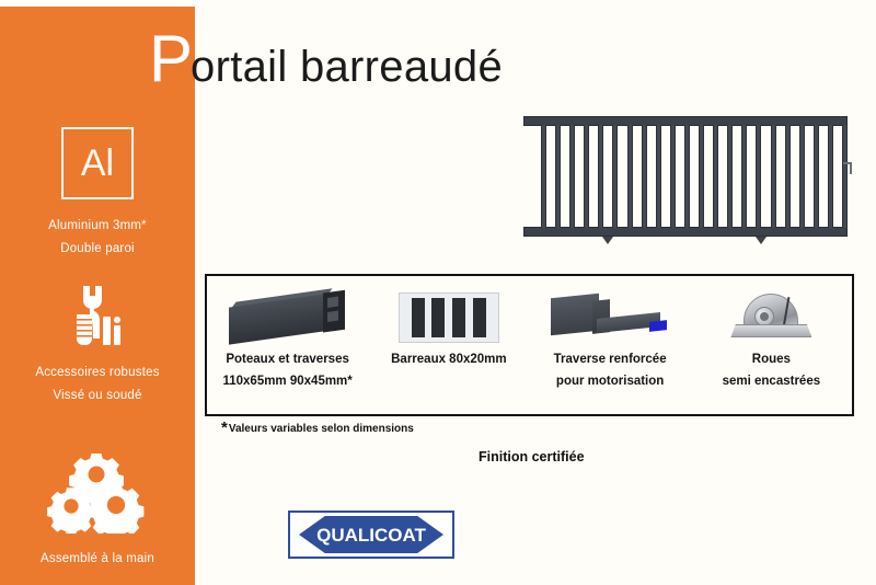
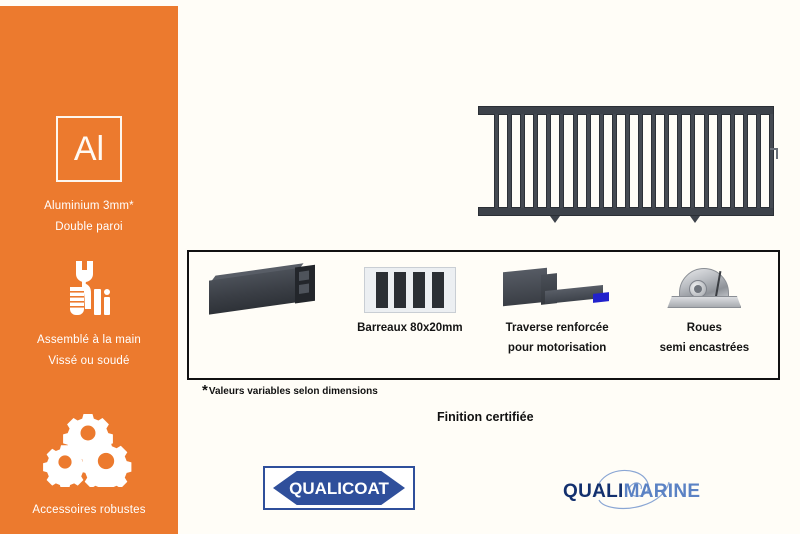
  Al
  Aluminium 3mm*
  Double paroi
- Accessoires robustes
+ Assemblé à la main
  Vissé ou soudé
- Assemblé à la main
+ Accessoires robustes
- P
- ortail barreaudé
- Poteaux et traverses
- 110x65mm 90x45mm*
  Barreaux 80x20mm
  Traverse renforcée
  pour motorisation
  Roues
  semi encastrées
  *Valeurs variables selon dimensions
  Finition certifiée
  QUALICOAT
+ QUALIMARINE
